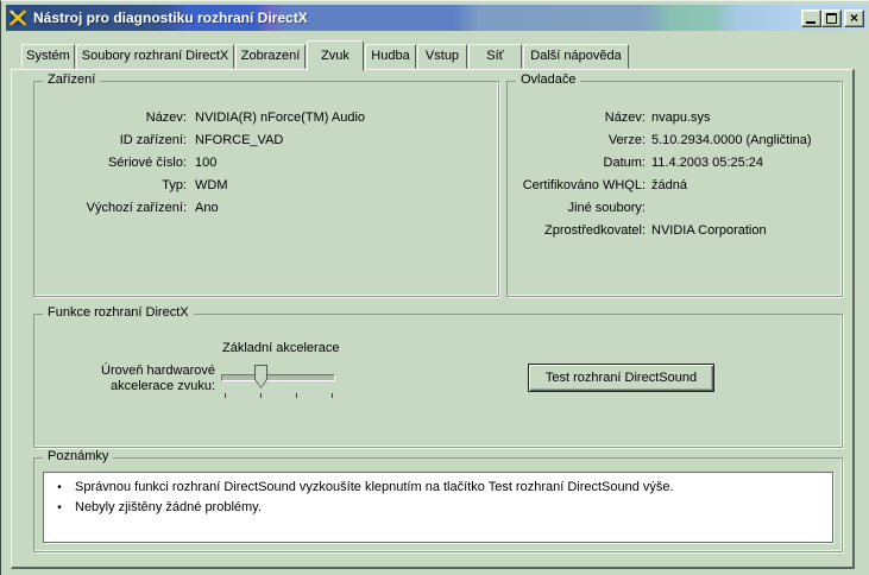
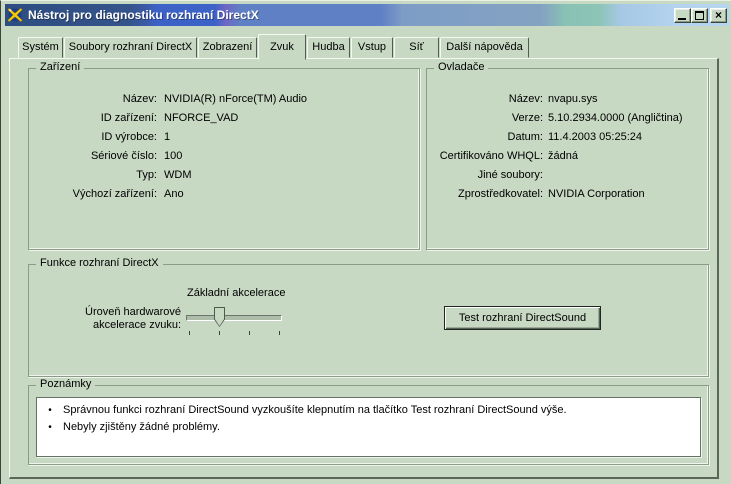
  Nástroj pro diagnostiku rozhraní DirectX
  ×
  Systém
  Soubory rozhraní DirectX
  Zobrazení
  Zvuk
  Hudba
  Vstup
  Síť
  Další nápověda
  Zařízení
  Název:
  NVIDIA(R) nForce(TM) Audio
  ID zařízení:
  NFORCE_VAD
+ ID výrobce:
+ 1
  Sériové číslo:
  100
  Typ:
  WDM
  Výchozí zařízení:
  Ano
  Ovladače
  Název:
  nvapu.sys
  Verze:
  5.10.2934.0000 (Angličtina)
  Datum:
  11.4.2003 05:25:24
  Certifikováno WHQL:
  žádná
  Jiné soubory:
  Zprostředkovatel:
  NVIDIA Corporation
  Funkce rozhraní DirectX
  Úroveň hardwarové
  akcelerace zvuku:
  Základní akcelerace
  Test rozhraní DirectSound
  Poznámky
  •
  Správnou funkci rozhraní DirectSound vyzkoušíte klepnutím na tlačítko Test rozhraní DirectSound výše.
  •
  Nebyly zjištěny žádné problémy.
